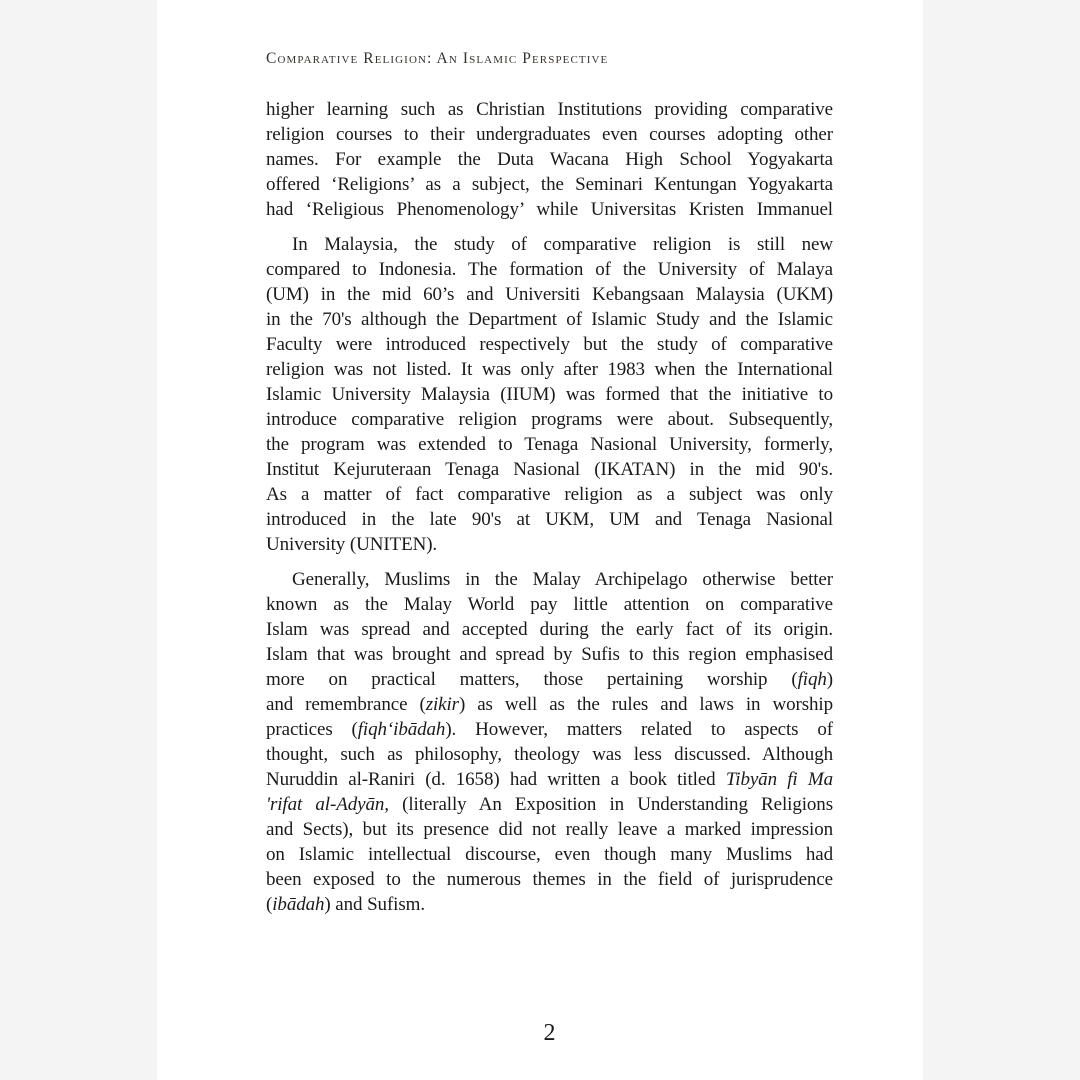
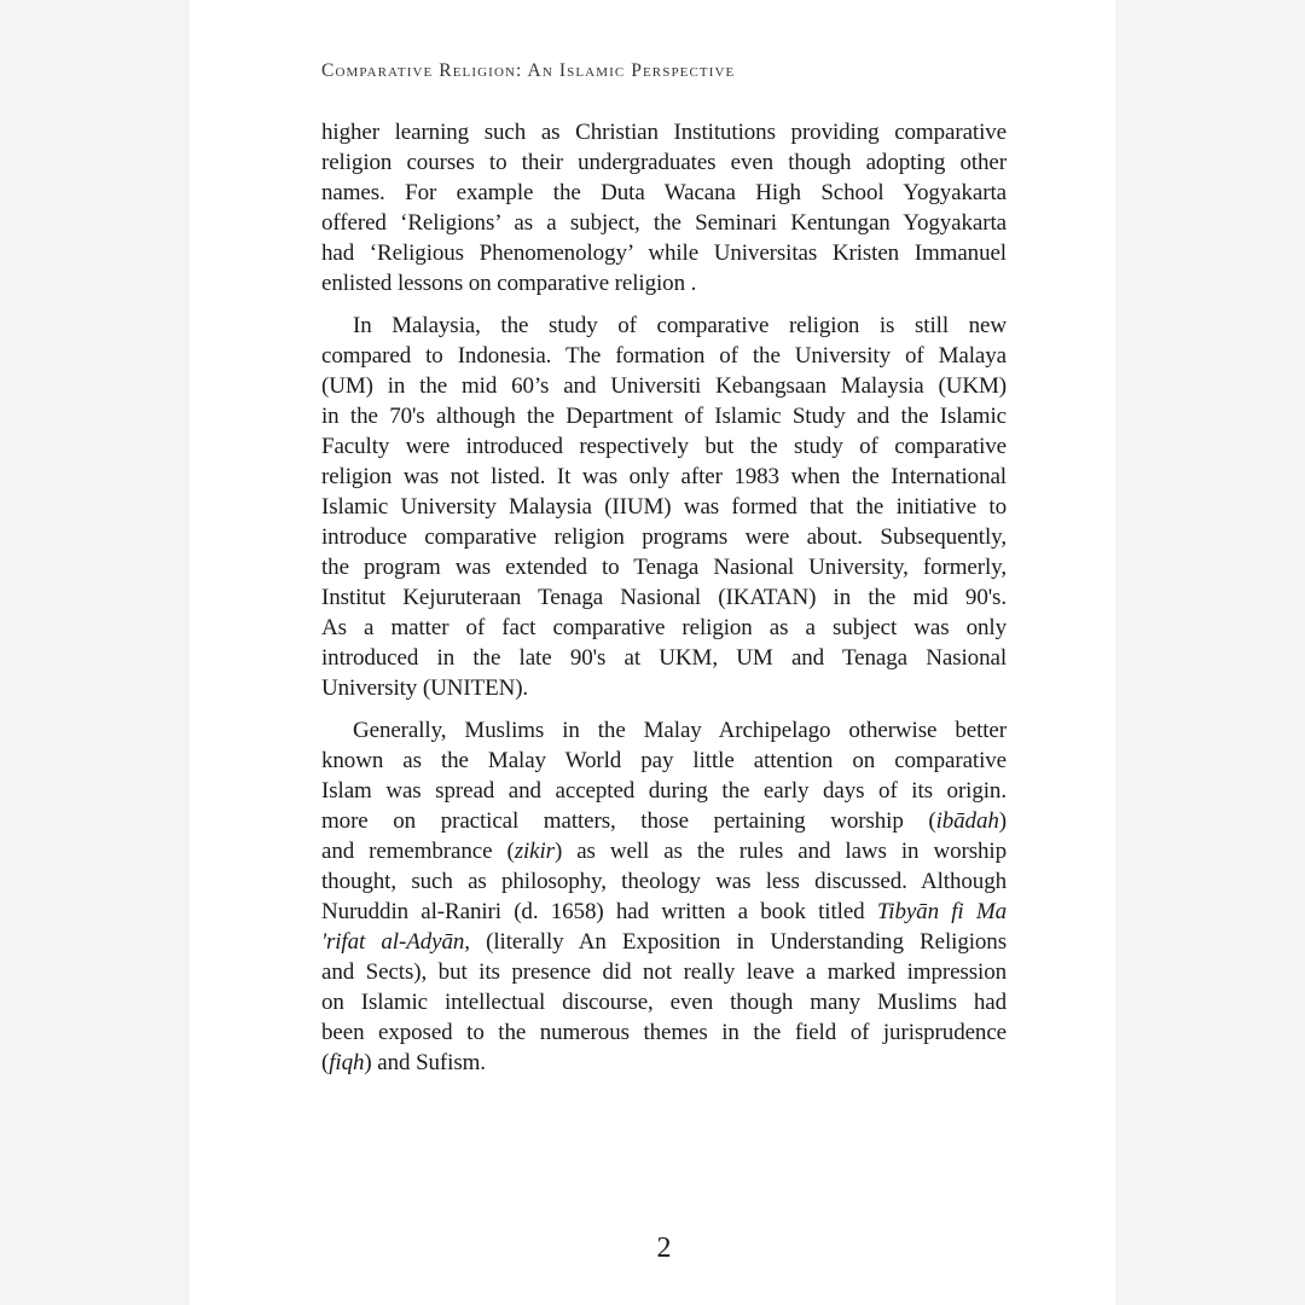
  Comparative Religion: An Islamic Perspective
  higher learning such as Christian Institutions providing comparative
- religion courses to their undergraduates even courses adopting other
+ religion courses to their undergraduates even though adopting other
  names. For example the Duta Wacana High School Yogyakarta
  offered ‘Religions’ as a subject, the Seminari Kentungan Yogyakarta
  had ‘Religious Phenomenology’ while Universitas Kristen Immanuel
+ enlisted lessons on comparative religion .
  In Malaysia, the study of comparative religion is still new
  compared to Indonesia. The formation of the University of Malaya
  (UM) in the mid 60’s and Universiti Kebangsaan Malaysia (UKM)
  in the 70's although the Department of Islamic Study and the Islamic
  Faculty were introduced respectively but the study of comparative
  religion was not listed. It was only after 1983 when the International
  Islamic University Malaysia (IIUM) was formed that the initiative to
  introduce comparative religion programs were about. Subsequently,
  the program was extended to Tenaga Nasional University, formerly,
  Institut Kejuruteraan Tenaga Nasional (IKATAN) in the mid 90's.
  As a matter of fact comparative religion as a subject was only
  introduced in the late 90's at UKM, UM and Tenaga Nasional
  University (UNITEN).
  Generally, Muslims in the Malay Archipelago otherwise better
  known as the Malay World pay little attention on comparative
- Islam was spread and accepted during the early fact of its origin.
+ Islam was spread and accepted during the early days of its origin.
- Islam that was brought and spread by Sufis to this region emphasised
- more on practical matters, those pertaining worship (fiqh)
+ more on practical matters, those pertaining worship (ibādah)
  and remembrance (zikir) as well as the rules and laws in worship
- practices (fiqh‘ibādah). However, matters related to aspects of
  thought, such as philosophy, theology was less discussed. Although
  Nuruddin al-Raniri (d. 1658) had written a book titled Tibyān fi Ma
  'rifat al-Adyān, (literally An Exposition in Understanding Religions
  and Sects), but its presence did not really leave a marked impression
  on Islamic intellectual discourse, even though many Muslims had
  been exposed to the numerous themes in the field of jurisprudence
- (ibādah) and Sufism.
+ (fiqh) and Sufism.
  2
